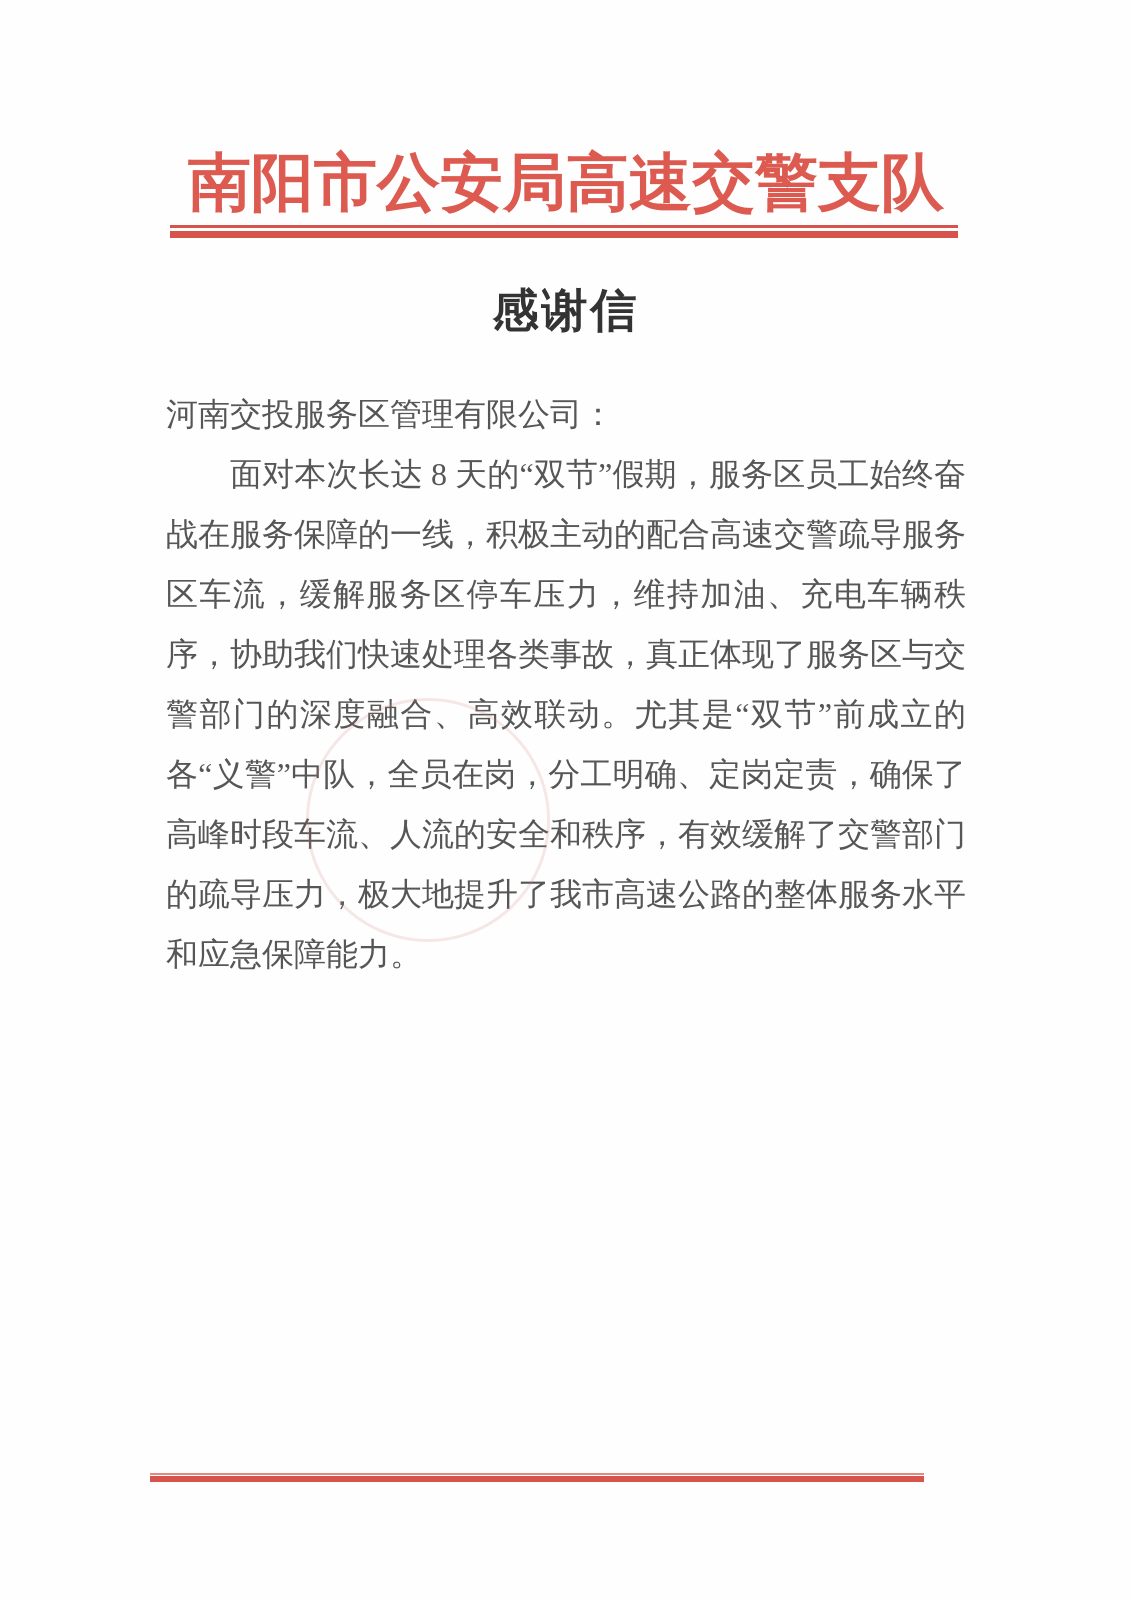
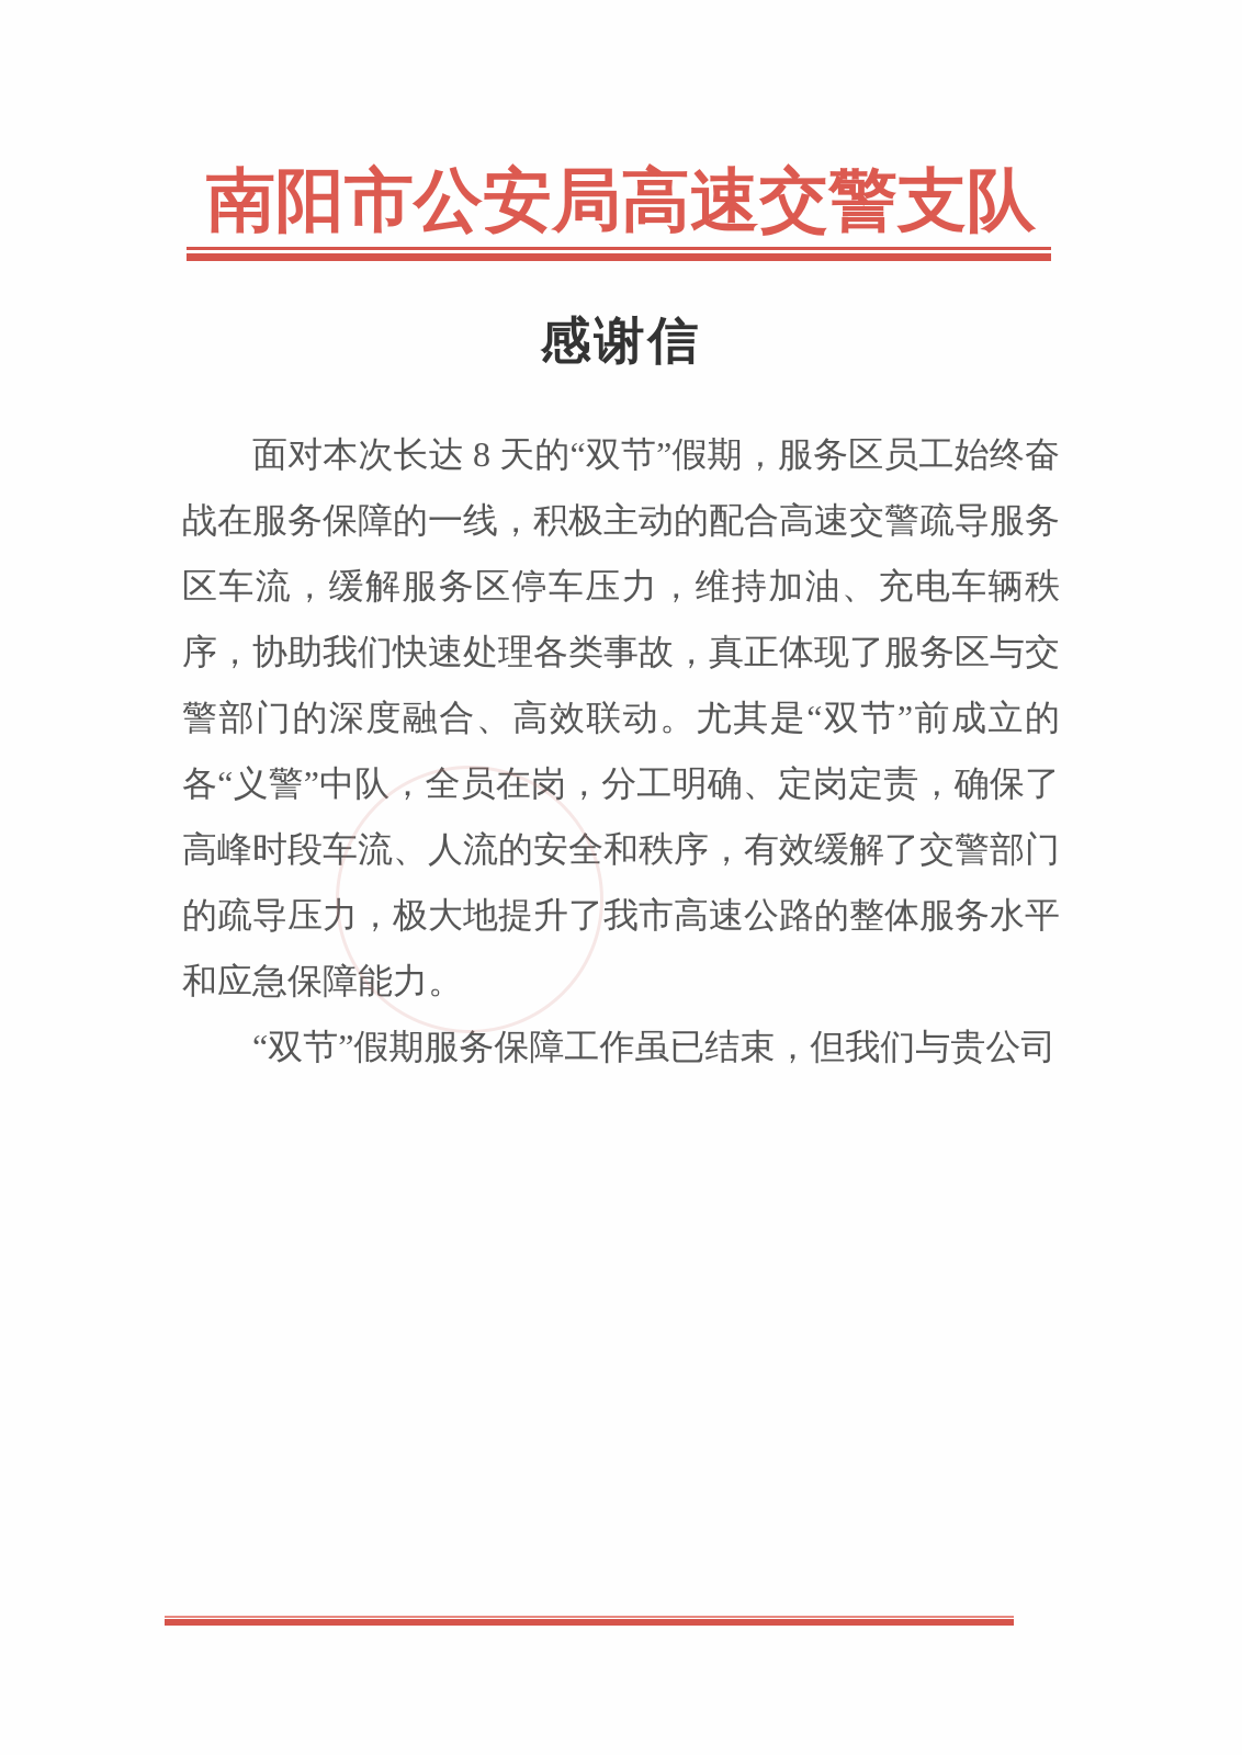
  南阳市公安局高速交警支队
  感谢信
- 河南交投服务区管理有限公司：
  面对本次长达 8 天的“双节”假期，服务区员工始终奋战在服务保障的一线，积极主动的配合高速交警疏导服务区车流，缓解服务区停车压力，维持加油、充电车辆秩序，协助我们快速处理各类事故，真正体现了服务区与交警部门的深度融合、高效联动。尤其是“双节”前成立的各“义警”中队，全员在岗，分工明确、定岗定责，确保了高峰时段车流、人流的安全和秩序，有效缓解了交警部门的疏导压力，极大地提升了我市高速公路的整体服务水平和应急保障能力。
+ “双节”假期服务保障工作虽已结束，但我们与贵公司
